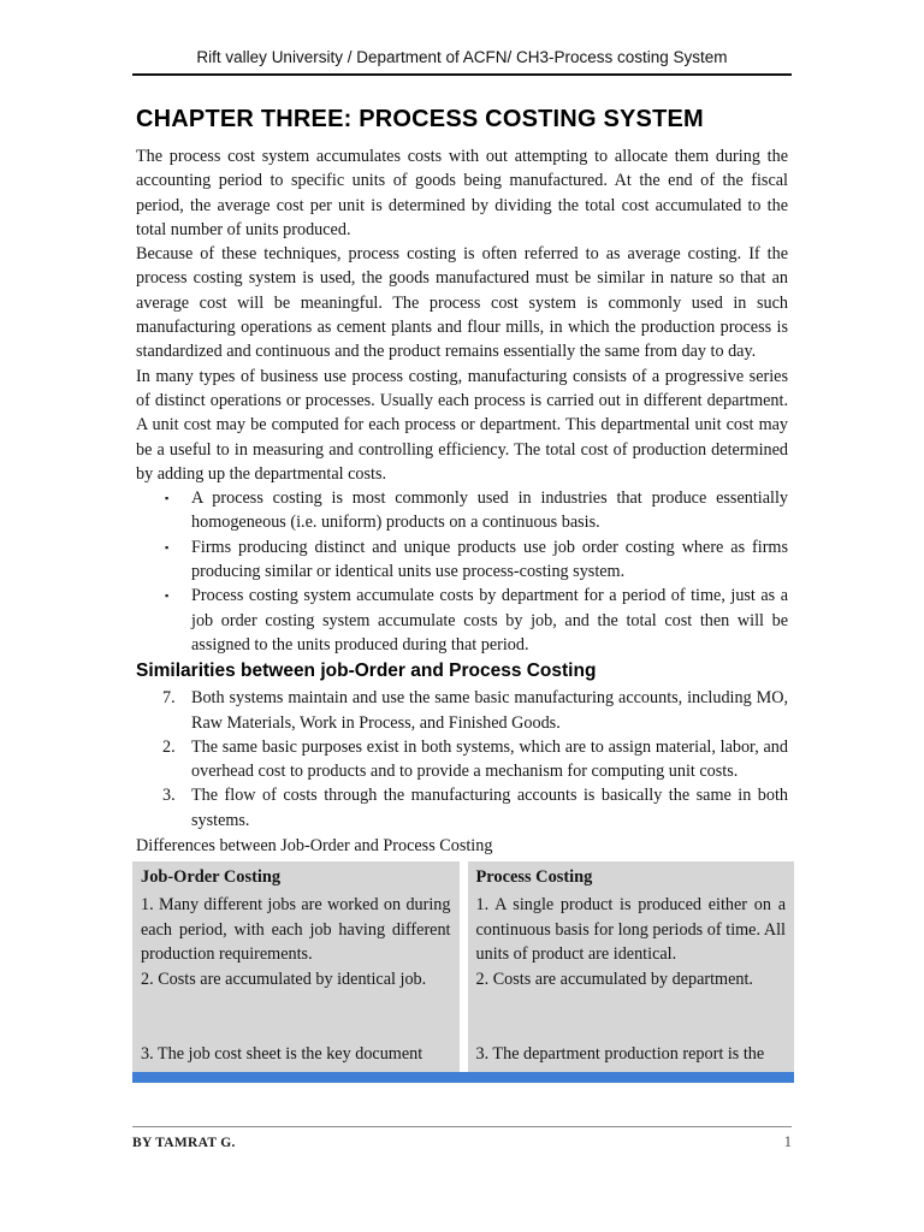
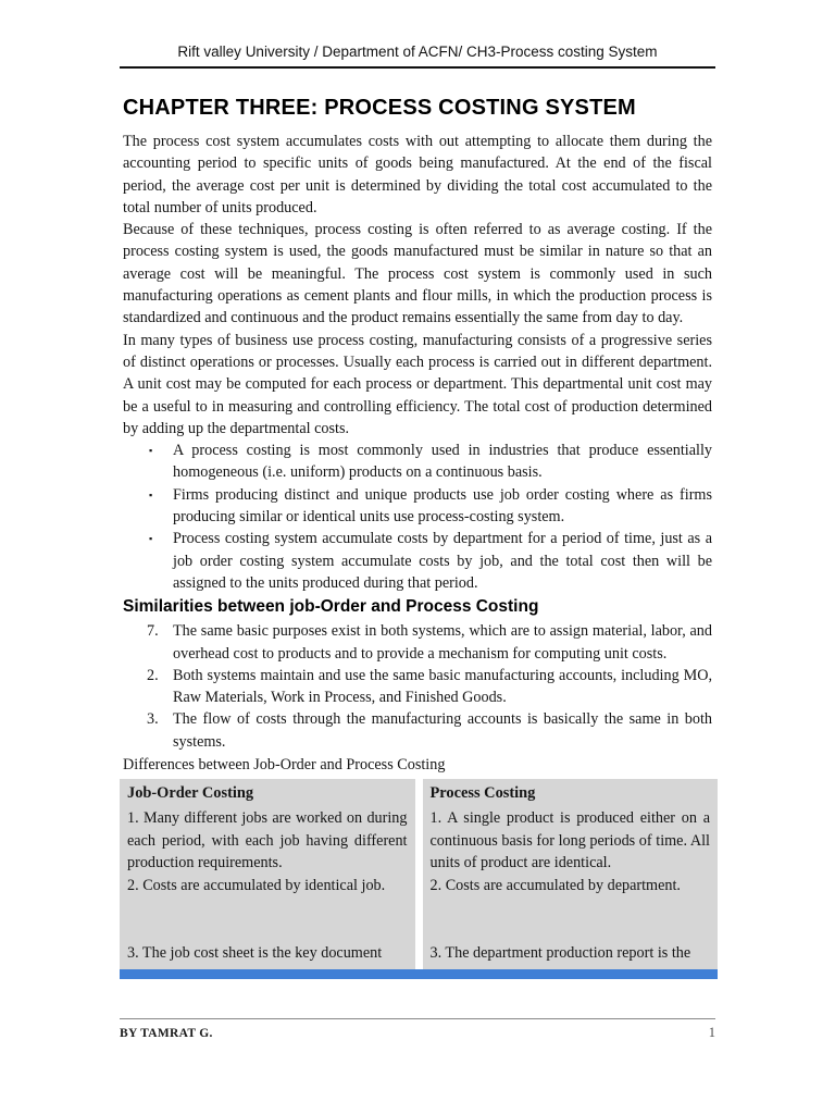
  Rift valley University / Department of ACFN/ CH3-Process costing System
  CHAPTER THREE: PROCESS COSTING SYSTEM
  The process cost system accumulates costs with out attempting to allocate them during the accounting period to specific units of goods being manufactured. At the end of the fiscal period, the average cost per unit is determined by dividing the total cost accumulated to the total number of units produced.
  Because of these techniques, process costing is often referred to as average costing. If the process costing system is used, the goods manufactured must be similar in nature so that an average cost will be meaningful. The process cost system is commonly used in such manufacturing operations as cement plants and flour mills, in which the production process is standardized and continuous and the product remains essentially the same from day to day.
  In many types of business use process costing, manufacturing consists of a progressive series of distinct operations or processes. Usually each process is carried out in different department. A unit cost may be computed for each process or department. This departmental unit cost may be a useful to in measuring and controlling efficiency. The total cost of production determined by adding up the departmental costs.
  ▪
  A process costing is most commonly used in industries that produce essentially homogeneous (i.e. uniform) products on a continuous basis.
  ▪
  Firms producing distinct and unique products use job order costing where as firms producing similar or identical units use process-costing system.
  ▪
  Process costing system accumulate costs by department for a period of time, just as a job order costing system accumulate costs by job, and the total cost then will be assigned to the units produced during that period.
  Similarities between job-Order and Process Costing
  7.
- Both systems maintain and use the same basic manufacturing accounts, including MO, Raw Materials, Work in Process, and Finished Goods.
+ The same basic purposes exist in both systems, which are to assign material, labor, and overhead cost to products and to provide a mechanism for computing unit costs.
  2.
- The same basic purposes exist in both systems, which are to assign material, labor, and overhead cost to products and to provide a mechanism for computing unit costs.
+ Both systems maintain and use the same basic manufacturing accounts, including MO, Raw Materials, Work in Process, and Finished Goods.
  3.
  The flow of costs through the manufacturing accounts is basically the same in both systems.
  Differences between Job-Order and Process Costing
  Job-Order Costing
  1. Many different jobs are worked on during each period, with each job having different production requirements.
  2. Costs are accumulated by identical job.
  3. The job cost sheet is the key document
  Process Costing
  1. A single product is produced either on a continuous basis for long periods of time. All units of product are identical.
  2. Costs are accumulated by department.
  3. The department production report is the
  BY TAMRAT G.
  1
